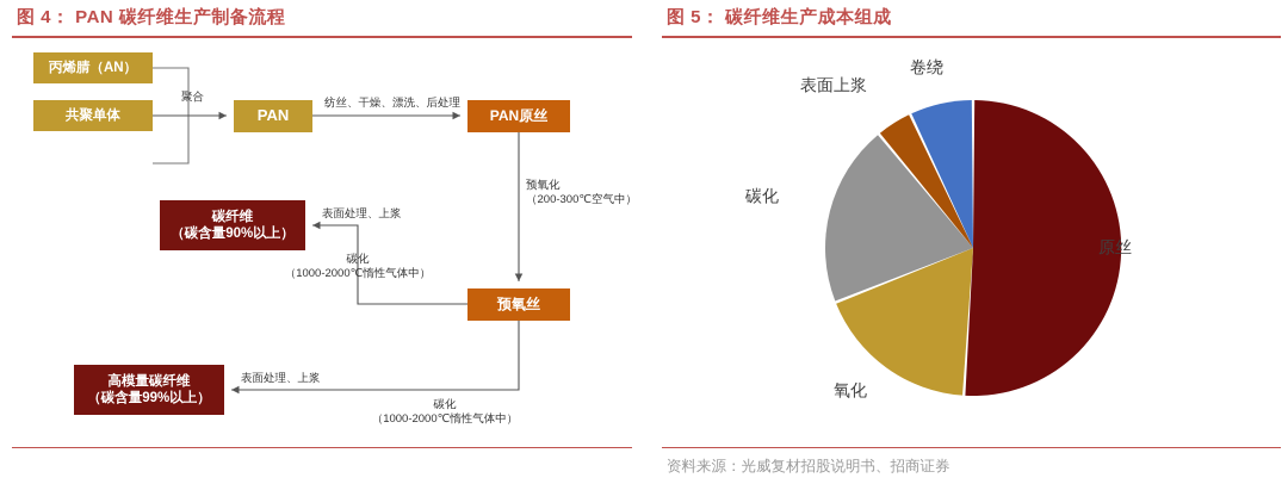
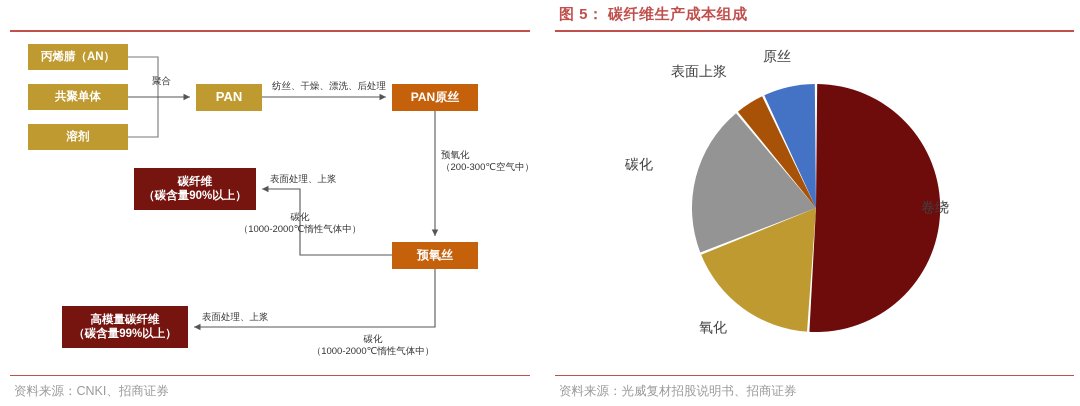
- 图 4： PAN 碳纤维生产制备流程
  丙烯腈（AN）
  共聚单体
+ 溶剂
  PAN
  PAN原丝
  预氧丝
  碳纤维
  （碳含量90%以上）
  高模量碳纤维
  （碳含量99%以上）
  聚合
  纺丝、干燥、漂洗、后处理
  预氧化
  （200-300℃空气中）
  碳化
  （1000-2000℃惰性气体中）
  表面处理、上浆
  碳化
  （1000-2000℃惰性气体中）
  表面处理、上浆
+ 资料来源：CNKI、招商证券
  图 5： 碳纤维生产成本组成
- 原丝
+ 卷绕
  氧化
  碳化
  表面上浆
- 卷绕
+ 原丝
  资料来源：光威复材招股说明书、招商证券
